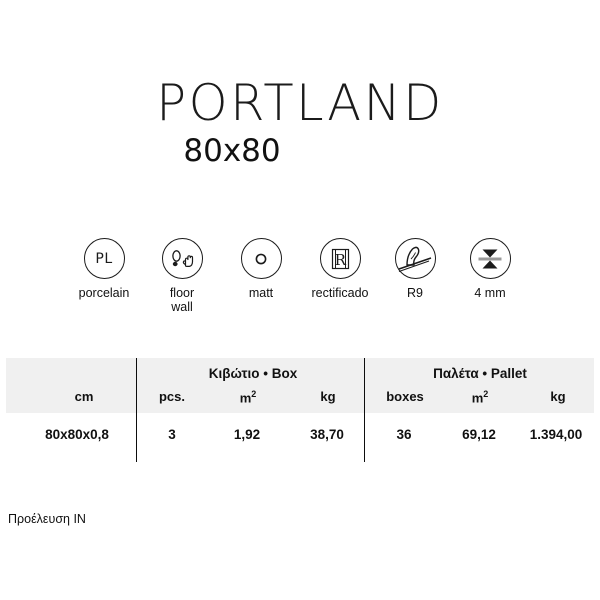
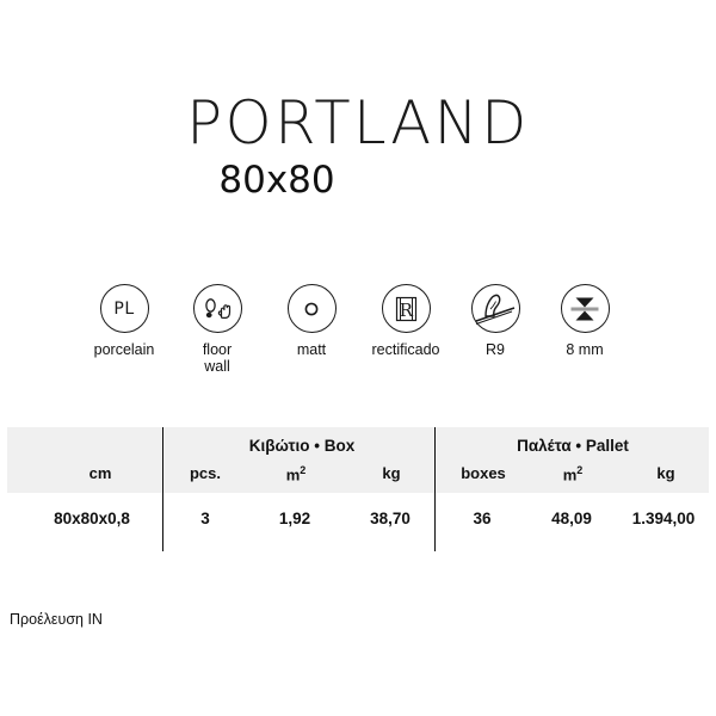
  PORTLAND
  80x80
  PL
  porcelain
  floor
  wall
  matt
  R
  rectificado
  R9
- 4 mm
+ 8 mm
  Κιβώτιο • Box
  Παλέτα • Pallet
  cm
  pcs.
  m2
  kg
  boxes
  m2
  kg
  80x80x0,8
  3
  1,92
  38,70
  36
- 69,12
+ 48,09
  1.394,00
  Προέλευση IN
